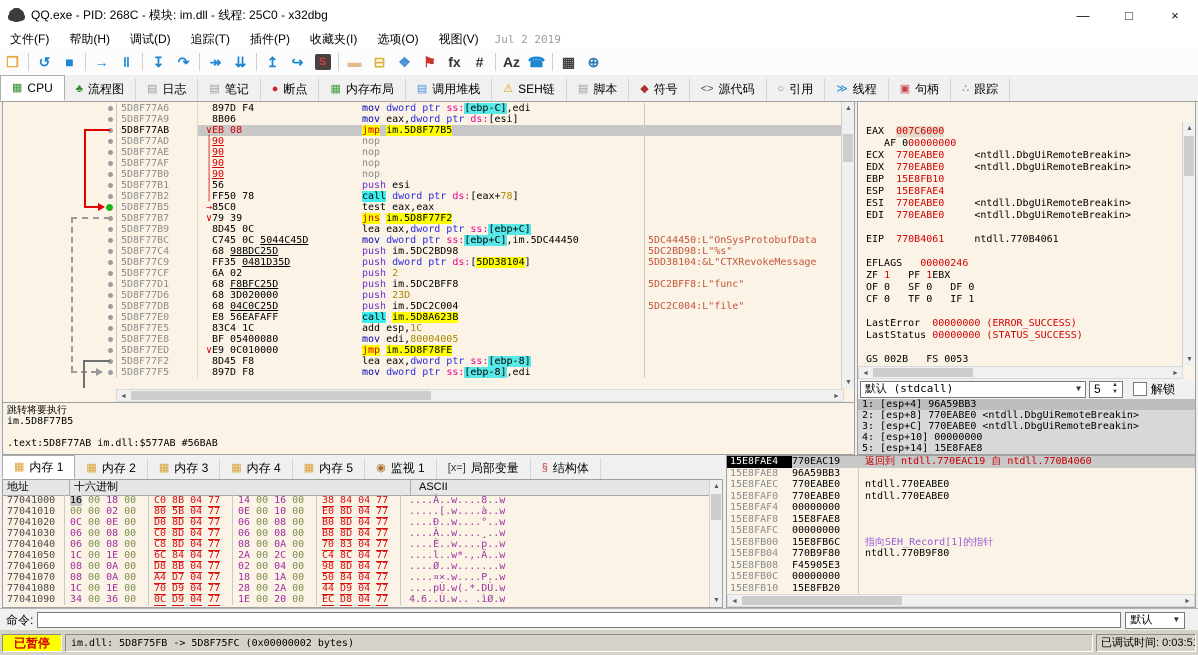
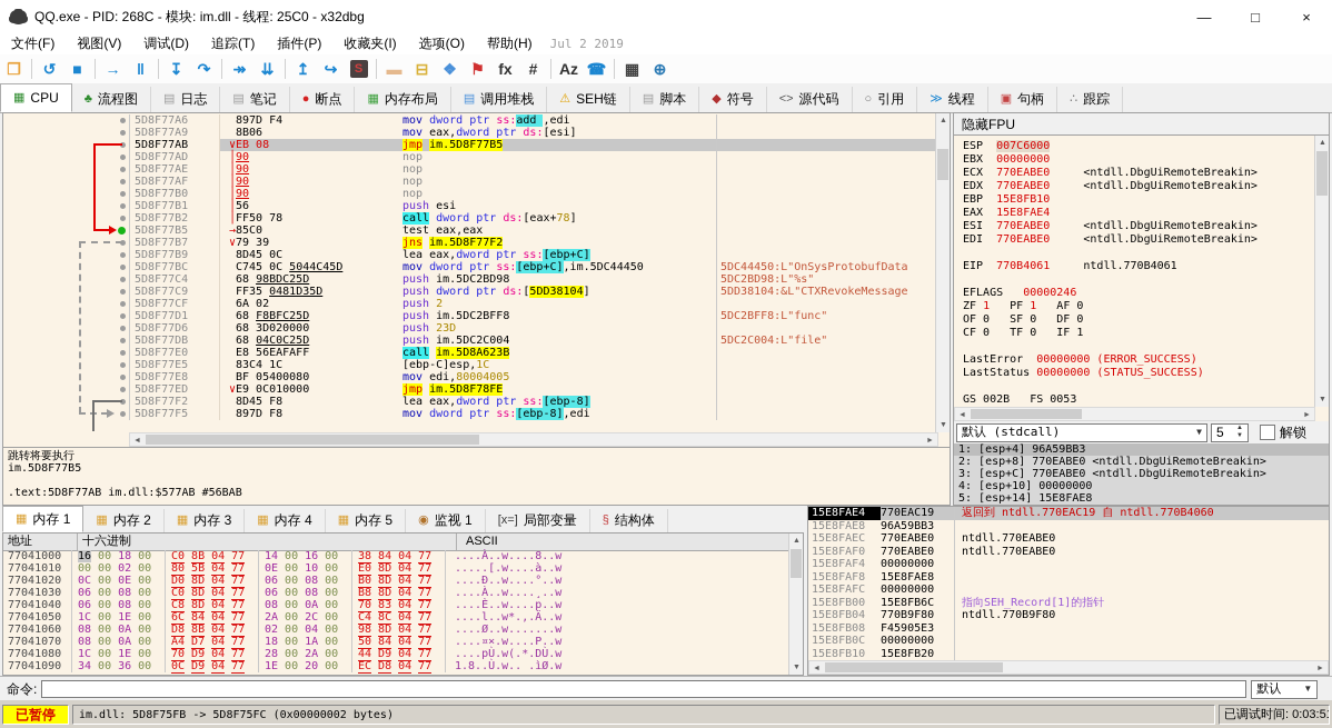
  QQ.exe - PID: 268C - 模块: im.dll - 线程: 25C0 - x32dbg
  —
  □
  ×
  文件(F)
- 帮助(H)
+ 视图(V)
  调试(D)
  追踪(T)
  插件(P)
  收藏夹(I)
  选项(O)
- 视图(V)
+ 帮助(H)
  Jul 2 2019
  ❐
  ↺
  ■
  →
  ‖
  ↧
  ↷
  ↠
  ⇊
  ↥
  ↪
  S
  ▬
  ⊟
  ❖
  ⚑
  fx
  #
  Az
  ☎
  ▦
  ⊕
  ▦
  CPU
  ♣
  流程图
  ▤
  日志
  ▤
  笔记
  ●
  断点
  ▦
  内存布局
  ▤
  调用堆栈
  ⚠
  SEH链
  ▤
  脚本
  ◆
  符号
  <>
  源代码
  ○
  引用
  ≫
  线程
  ▣
  句柄
  ∴
  跟踪
  5D8F77A6
  897D F4
- mov dword ptr ss:[ebp-C],edi
+ mov dword ptr ss:add ,edi
  5D8F77A9
  8B06
  mov eax,dword ptr ds:[esi]
  5D8F77AB
  ∨
  EB 08
  jmp im.5D8F77B5
  5D8F77AD
  │
  90
  nop
  5D8F77AE
  │
  90
  nop
  5D8F77AF
  │
  90
  nop
  5D8F77B0
  │
  90
  nop
  5D8F77B1
  │
  56
  push esi
  5D8F77B2
  │
  FF50 78
  call dword ptr ds:[eax+78]
  5D8F77B5
  →
  85C0
  test eax,eax
  5D8F77B7
  ∨
  79 39
  jns im.5D8F77F2
  5D8F77B9
  8D45 0C
  lea eax,dword ptr ss:[ebp+C]
  5D8F77BC
  C745 0C 5044C45D
  mov dword ptr ss:[ebp+C],im.5DC44450
  5DC44450:L"OnSysProtobufData
  5D8F77C4
  68 98BDC25D
  push im.5DC2BD98
  5DC2BD98:L"%s"
  5D8F77C9
  FF35 0481D35D
  push dword ptr ds:[5DD38104]
  5DD38104:&L"CTXRevokeMessage
  5D8F77CF
  6A 02
  push 2
  5D8F77D1
  68 F8BFC25D
  push im.5DC2BFF8
  5DC2BFF8:L"func"
  5D8F77D6
  68 3D020000
  push 23D
  5D8F77DB
  68 04C0C25D
  push im.5DC2C004
  5DC2C004:L"file"
  5D8F77E0
  E8 56EAFAFF
  call im.5D8A623B
  5D8F77E5
  83C4 1C
- add esp,1C
+ [ebp-C]esp,1C
  5D8F77E8
  BF 05400080
  mov edi,80004005
  5D8F77ED
  ∨
  E9 0C010000
  jmp im.5D8F78FE
  5D8F77F2
  8D45 F8
  lea eax,dword ptr ss:[ebp-8]
  5D8F77F5
  897D F8
  mov dword ptr ss:[ebp-8],edi
  跳转将要执行
  im.5D8F77B5
  .text:5D8F77AB im.dll:$577AB #56BAB
+ 隐藏FPU
- EAX 007C6000
+ ESP 007C6000
- AF 000000000
+ EBX 00000000
  ECX 770EABE0 <ntdll.DbgUiRemoteBreakin>
  EDX 770EABE0 <ntdll.DbgUiRemoteBreakin>
  EBP 15E8FB10
- ESP 15E8FAE4
+ EAX 15E8FAE4
  ESI 770EABE0 <ntdll.DbgUiRemoteBreakin>
  EDI 770EABE0 <ntdll.DbgUiRemoteBreakin>
  EIP 770B4061 ntdll.770B4061
  EFLAGS 00000246
- ZF 1 PF 1EBX
+ ZF 1 PF 1 AF 0
  OF 0 SF 0 DF 0
  CF 0 TF 0 IF 1
  LastError 00000000 (ERROR_SUCCESS)
  LastStatus 00000000 (STATUS_SUCCESS)
  GS 002B FS 0053
  默认 (stdcall)
  ▼
  5
  解锁
  1: [esp+4] 96A59BB3
  2: [esp+8] 770EABE0 <ntdll.DbgUiRemoteBreakin>
  3: [esp+C] 770EABE0 <ntdll.DbgUiRemoteBreakin>
  4: [esp+10] 00000000
  5: [esp+14] 15E8FAE8
  ▦
  内存 1
  ▦
  内存 2
  ▦
  内存 3
  ▦
  内存 4
  ▦
  内存 5
  ◉
  监视 1
  [x=]
  局部变量
  §
  结构体
  地址
  十六进制
  ASCII
  77041000
  16 00 18 00
  C0 8B 04 77
  14 00 16 00
  38 84 04 77
  ....À..w....8..w
  77041010
  00 00 02 00
  80 5B 04 77
  0E 00 10 00
  E0 8D 04 77
  .....[.w....à..w
  77041020
  0C 00 0E 00
  D0 8D 04 77
  06 00 08 00
  B0 8D 04 77
  ....Ð..w....°..w
  77041030
  06 00 08 00
  C0 8D 04 77
  06 00 08 00
  B8 8D 04 77
  ....À..w....¸..w
  77041040
  06 00 08 00
  C8 8D 04 77
  08 00 0A 00
  70 83 04 77
  ....È..w....p..w
  77041050
  1C 00 1E 00
  6C 84 04 77
  2A 00 2C 00
  C4 8C 04 77
  ....l..w*.,.Ä..w
  77041060
  08 00 0A 00
  D8 8B 04 77
  02 00 04 00
  98 8D 04 77
  ....Ø..w.......w
  77041070
  08 00 0A 00
  A4 D7 04 77
  18 00 1A 00
  50 84 04 77
  ....¤×.w....P..w
  77041080
  1C 00 1E 00
  70 D9 04 77
  28 00 2A 00
  44 D9 04 77
  ....pÙ.w(.*.DÙ.w
  77041090
  34 00 36 00
  0C D9 04 77
  1E 00 20 00
  EC D8 04 77
- 4.6..Ù.w.. .ìØ.w
+ 1.8..Ù.w.. .ìØ.w
  15E8FAE4
  770EAC19
  返回到 ntdll.770EAC19 自 ntdll.770B4060
  15E8FAE8
  96A59BB3
  15E8FAEC
  770EABE0
  ntdll.770EABE0
  15E8FAF0
  770EABE0
  ntdll.770EABE0
  15E8FAF4
  00000000
  15E8FAF8
  15E8FAE8
  15E8FAFC
  00000000
  15E8FB00
  15E8FB6C
  指向SEH_Record[1]的指针
  15E8FB04
  770B9F80
  ntdll.770B9F80
  15E8FB08
  F45905E3
  15E8FB0C
  00000000
  15E8FB10
  15E8FB20
  命令:
  默认
  ▼
  已暂停
  im.dll: 5D8F75FB -> 5D8F75FC (0x00000002 bytes)
  已调试时间: 0:03:51
